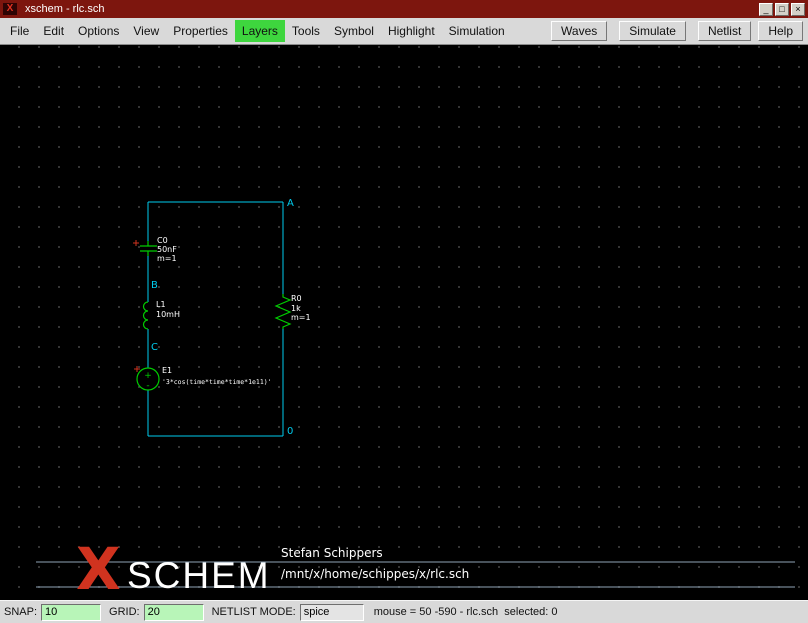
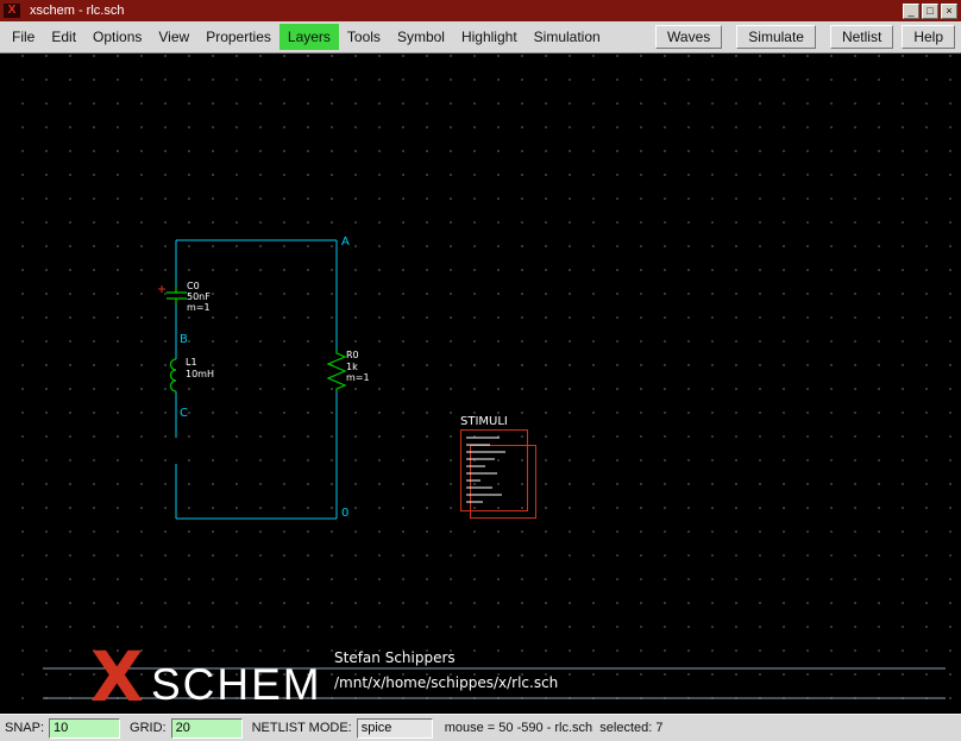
  X
  xschem - rlc.sch
  _
  □
  ×
  File
  Edit
  Options
  View
  Properties
  Layers
  Tools
  Symbol
  Highlight
  Simulation
  Waves
  Simulate
  Netlist
  Help
  C0
  50nF
  m=1
  L1
  10mH
- +
- -
- E1
- '3*cos(time*time*time*1e11)'
  R0
  1k
  m=1
  A
  B
  C
  0
+ STIMULI
  Stefan Schippers
  /mnt/x/home/schippes/x/rlc.sch
  X
  SCHEM
  SNAP:
  10
  GRID:
  20
  NETLIST MODE:
  spice
- mouse = 50 -590 - rlc.sch selected: 0
+ mouse = 50 -590 - rlc.sch selected: 7
